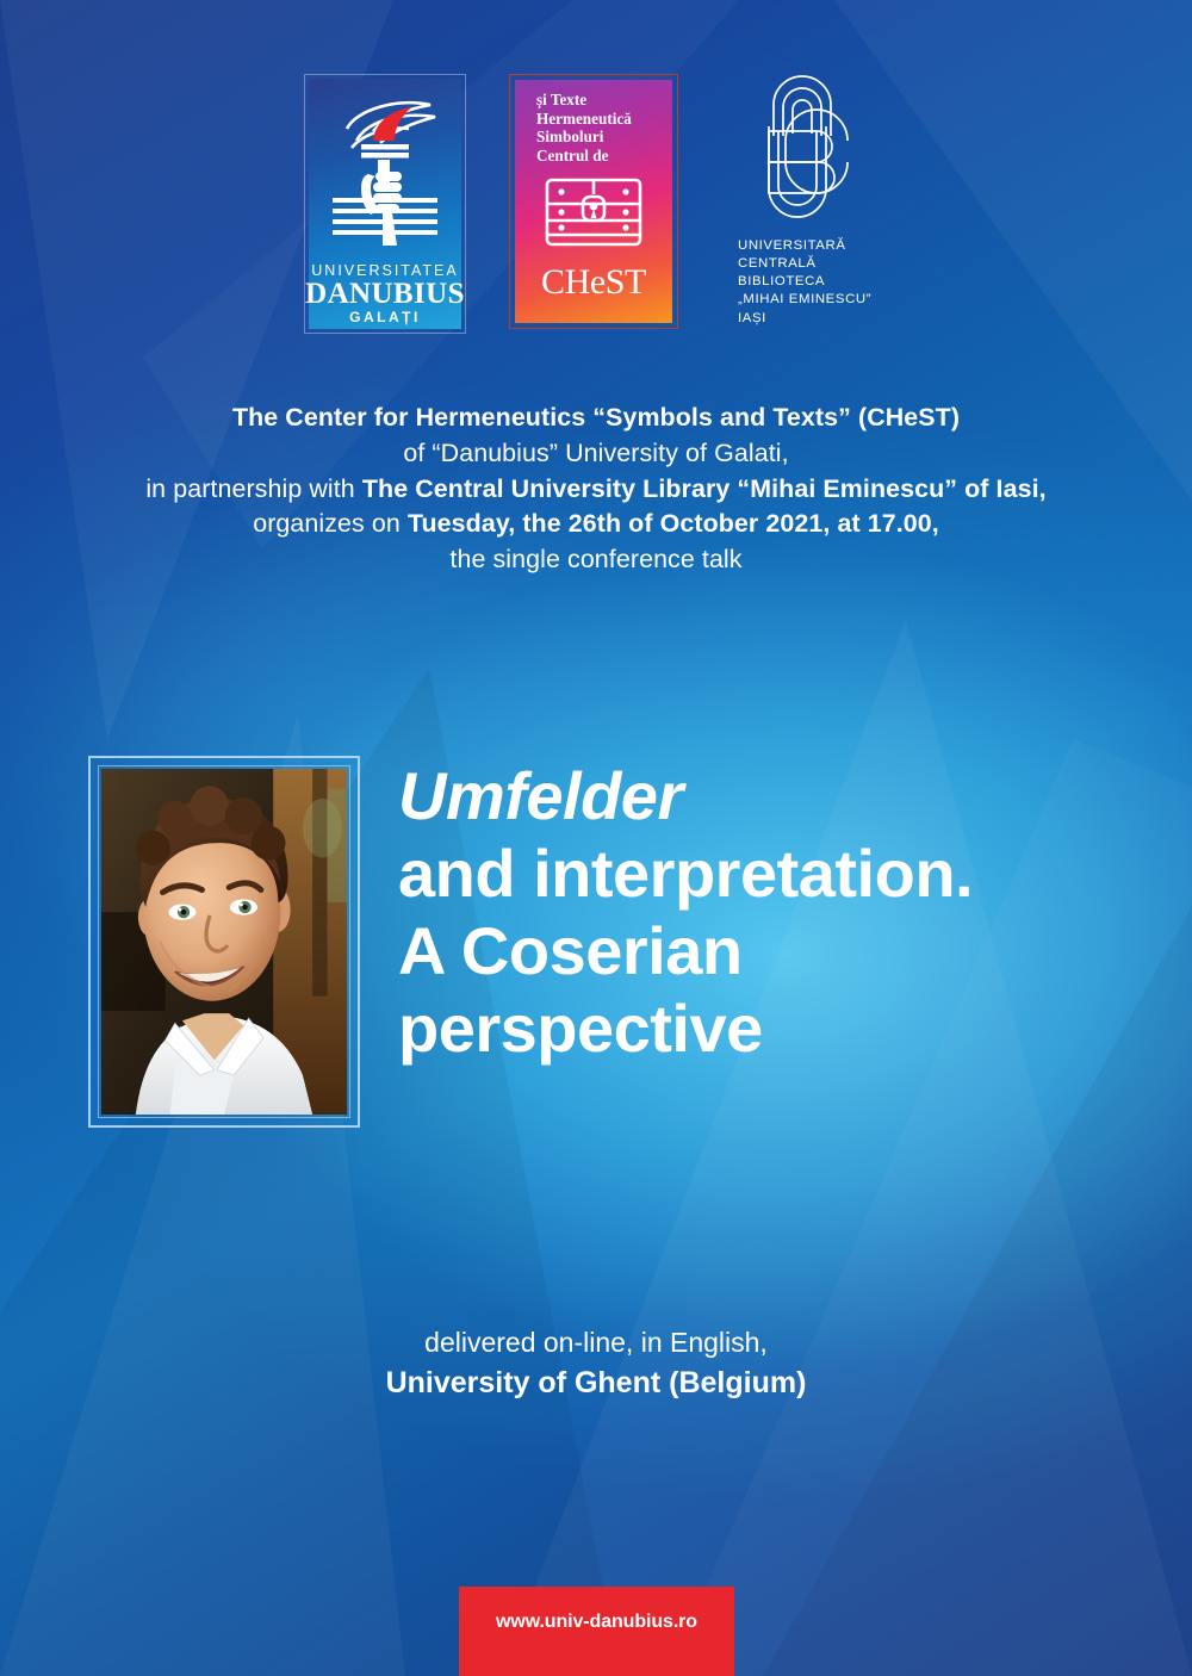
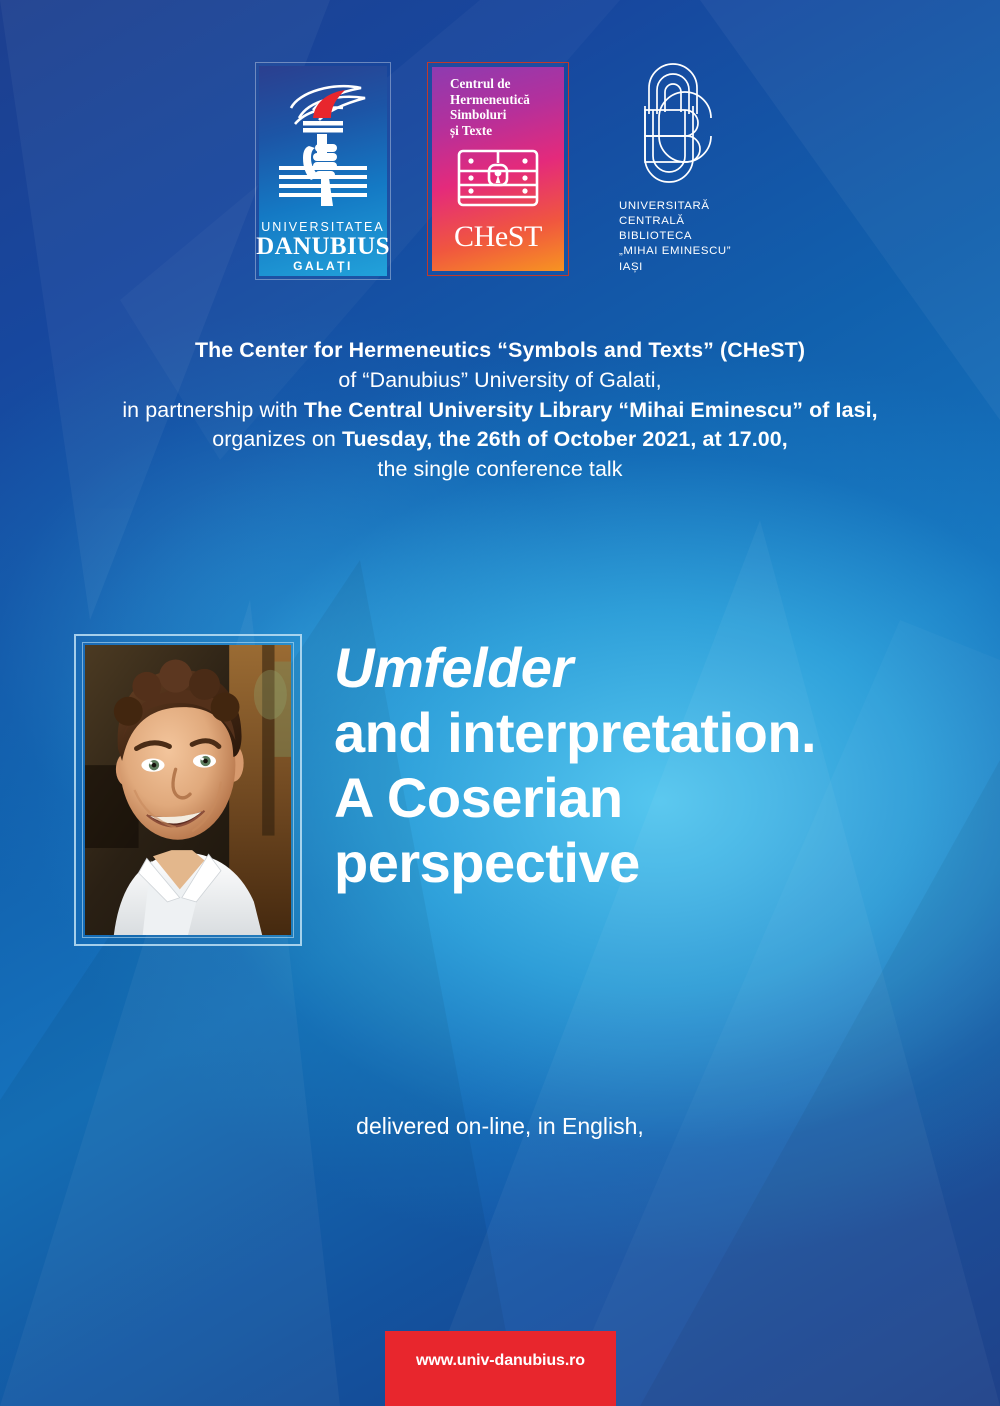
  UNIVERSITATEA
  DANUBIUS
  GALAȚI
- și Texte
+ Centrul de
  Hermeneutică
  Simboluri
- Centrul de
+ și Texte
  CHeST
  UNIVERSITARĂ
  CENTRALĂ
  BIBLIOTECA
  „MIHAI EMINESCU”
  IAȘI
  The Center for Hermeneutics “Symbols and Texts” (CHeST)
  of “Danubius” University of Galati,
  in partnership with The Central University Library “Mihai Eminescu” of Iasi,
  organizes on Tuesday, the 26th of October 2021, at 17.00,
  the single conference talk
  Umfelder
  and interpretation.
  A Coserian
  perspective
  delivered on-line, in English,
- University of Ghent (Belgium)
  www.univ-danubius.ro
